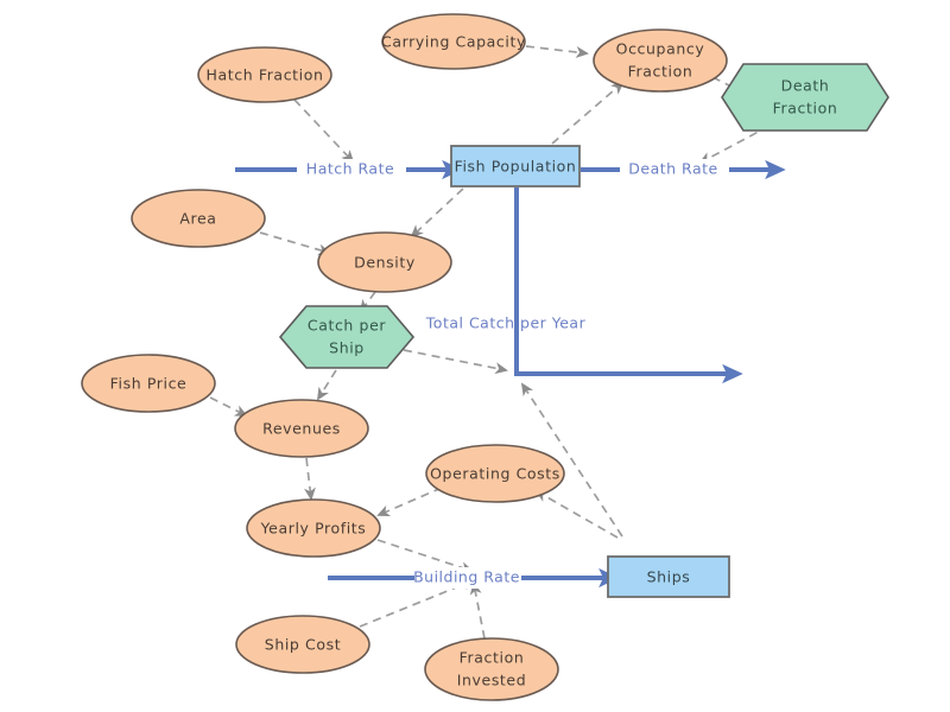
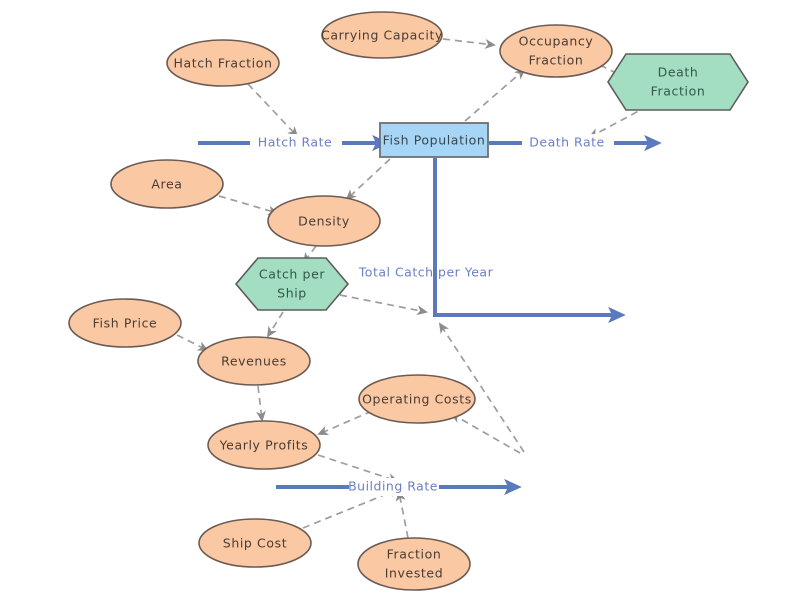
  Hatch Rate
  Death Rate
  Total Catch per Year
  Building Rate
  Fish Population
- Ships
  Death
  Fraction
  Catch per
  Ship
  Hatch Fraction
  Carrying Capacity
  Occupancy
  Fraction
  Area
  Density
  Fish Price
  Revenues
  Yearly Profits
  Operating Costs
  Ship Cost
  Fraction
  Invested
